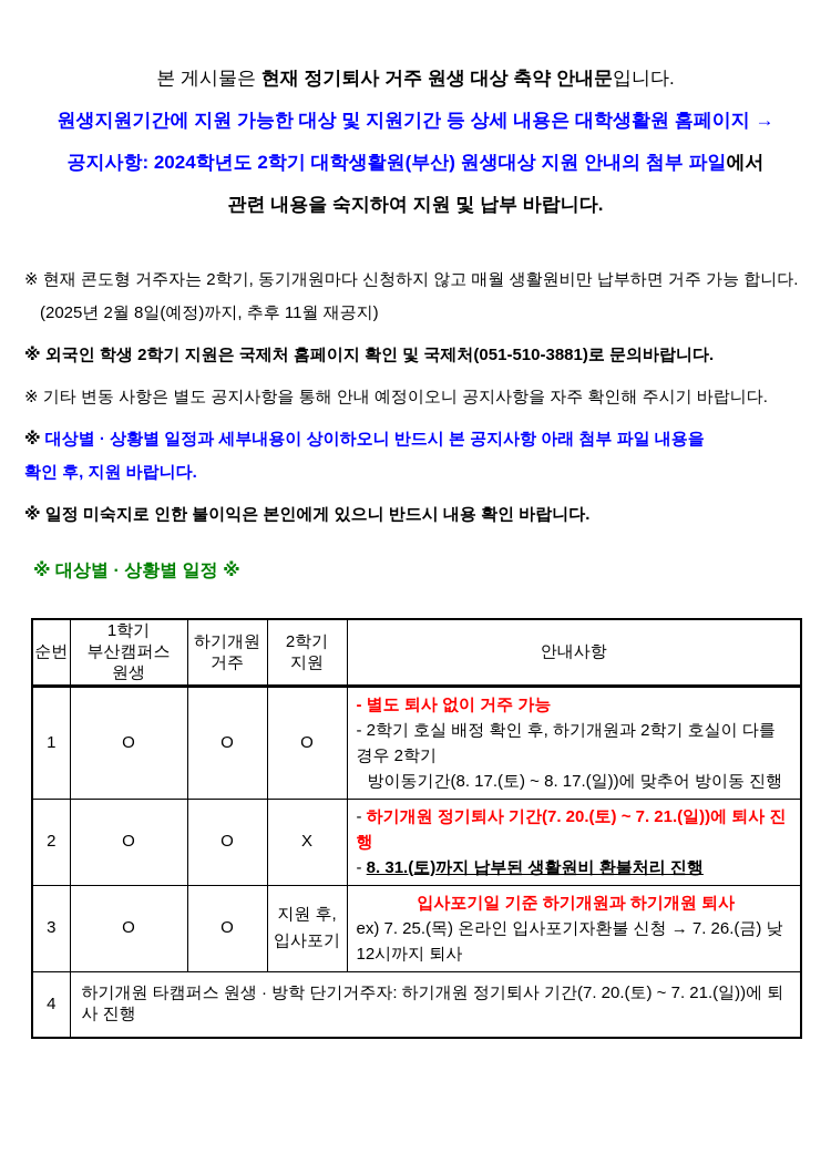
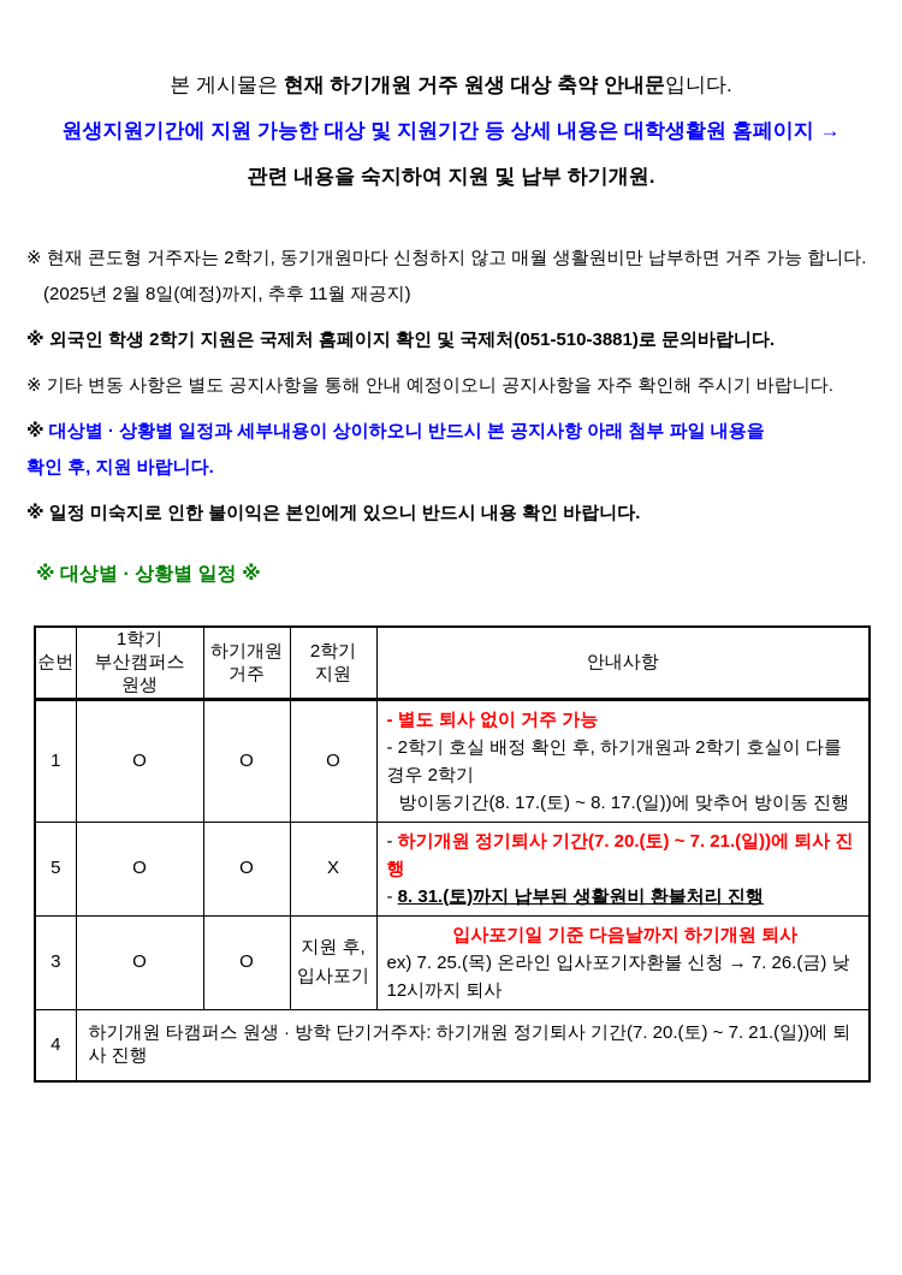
- 본 게시물은 현재 정기퇴사 거주 원생 대상 축약 안내문입니다.
+ 본 게시물은 현재 하기개원 거주 원생 대상 축약 안내문입니다.
  원생지원기간에 지원 가능한 대상 및 지원기간 등 상세 내용은 대학생활원 홈페이지 →
- 공지사항: 2024학년도 2학기 대학생활원(부산) 원생대상 지원 안내의 첨부 파일에서
- 관련 내용을 숙지하여 지원 및 납부 바랍니다.
+ 관련 내용을 숙지하여 지원 및 납부 하기개원.
  ※ 현재 콘도형 거주자는 2학기, 동기개원마다 신청하지 않고 매월 생활원비만 납부하면 거주 가능 합니다.
  (2025년 2월 8일(예정)까지, 추후 11월 재공지)
  ※ 외국인 학생 2학기 지원은 국제처 홈페이지 확인 및 국제처(051-510-3881)로 문의바랍니다.
  ※ 기타 변동 사항은 별도 공지사항을 통해 안내 예정이오니 공지사항을 자주 확인해 주시기 바랍니다.
  ※ 대상별 · 상황별 일정과 세부내용이 상이하오니 반드시 본 공지사항 아래 첨부 파일 내용을
  확인 후, 지원 바랍니다.
  ※ 일정 미숙지로 인한 불이익은 본인에게 있으니 반드시 내용 확인 바랍니다.
  ※ 대상별 · 상황별 일정 ※
  순번	1학기 부산캠퍼스 원생	하기개원 거주	2학기 지원	안내사항
  1	O	O	O	- 별도 퇴사 없이 거주 가능 - 2학기 호실 배정 확인 후, 하기개원과 2학기 호실이 다를 경우 2학기 방이동기간(8. 17.(토) ~ 8. 17.(일))에 맞추어 방이동 진행
- 2	O	O	X	- 하기개원 정기퇴사 기간(7. 20.(토) ~ 7. 21.(일))에 퇴사 진행 - 8. 31.(토)까지 납부된 생활원비 환불처리 진행
+ 5	O	O	X	- 하기개원 정기퇴사 기간(7. 20.(토) ~ 7. 21.(일))에 퇴사 진행 - 8. 31.(토)까지 납부된 생활원비 환불처리 진행
- 3	O	O	지원 후, 입사포기	입사포기일 기준 하기개원과 하기개원 퇴사 ex) 7. 25.(목) 온라인 입사포기자환불 신청 → 7. 26.(금) 낮 12시까지 퇴사
+ 3	O	O	지원 후, 입사포기	입사포기일 기준 다음날까지 하기개원 퇴사 ex) 7. 25.(목) 온라인 입사포기자환불 신청 → 7. 26.(금) 낮 12시까지 퇴사
  4	하기개원 타캠퍼스 원생 · 방학 단기거주자: 하기개원 정기퇴사 기간(7. 20.(토) ~ 7. 21.(일))에 퇴사 진행
